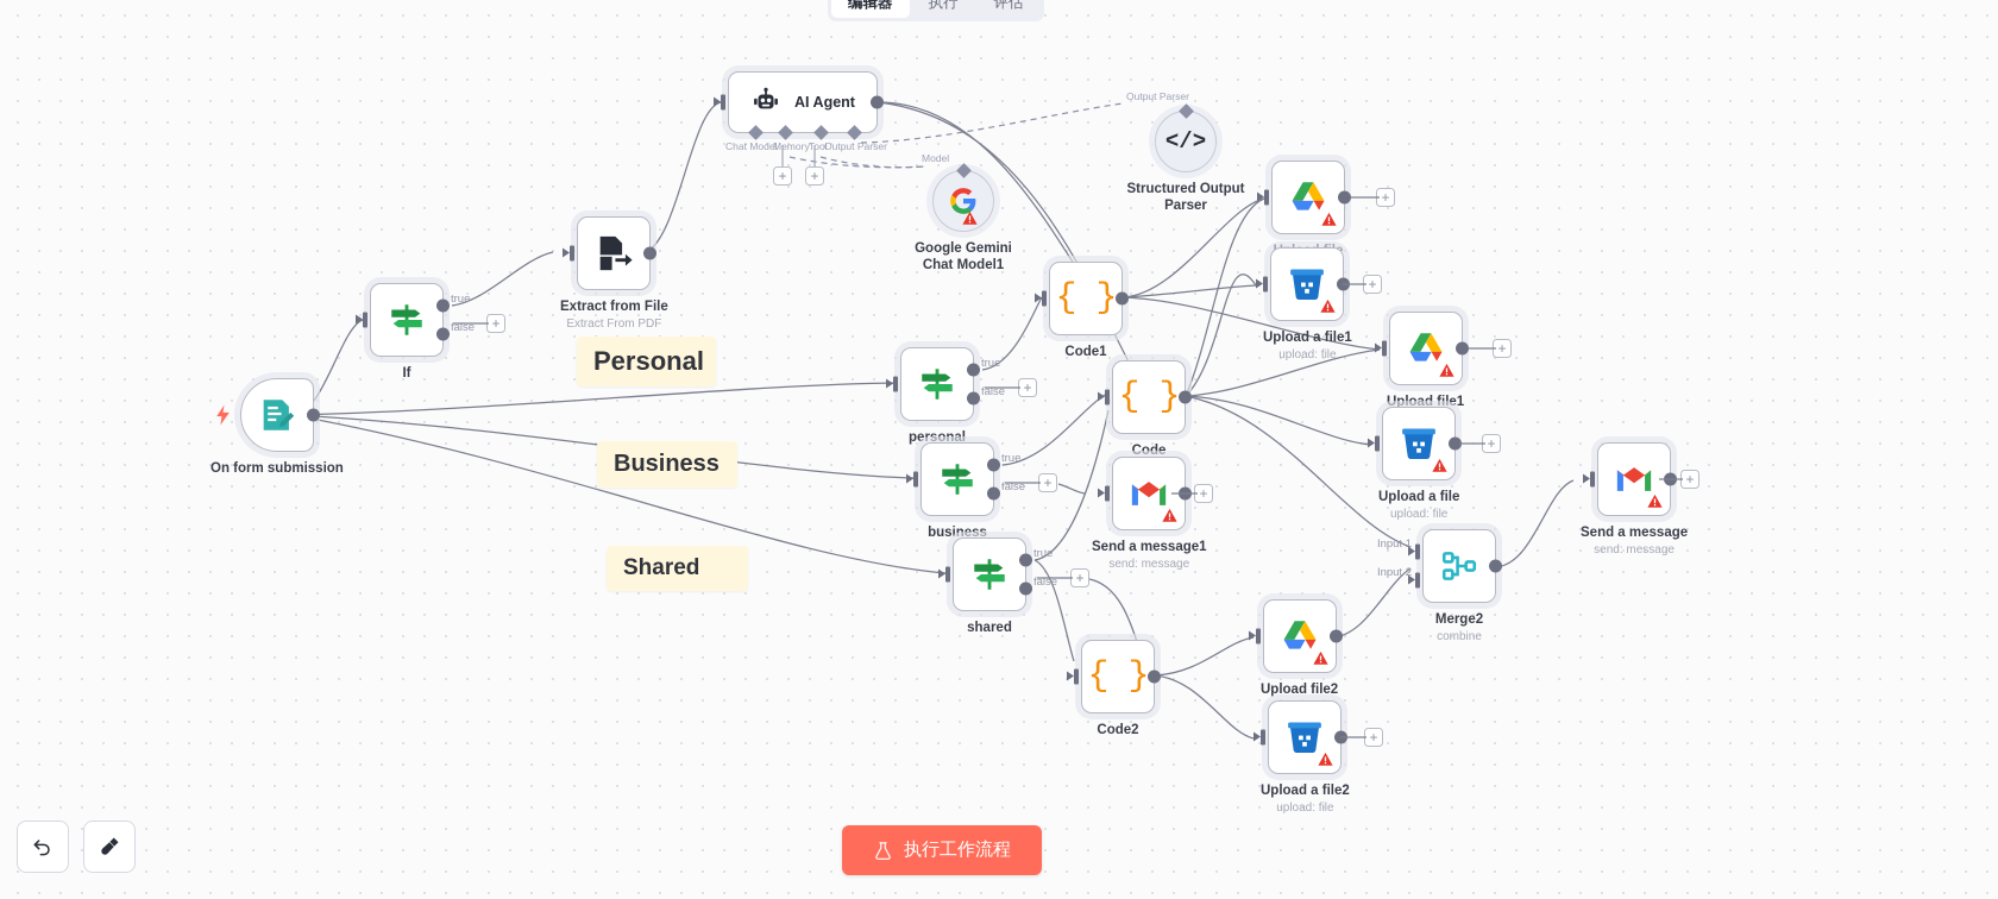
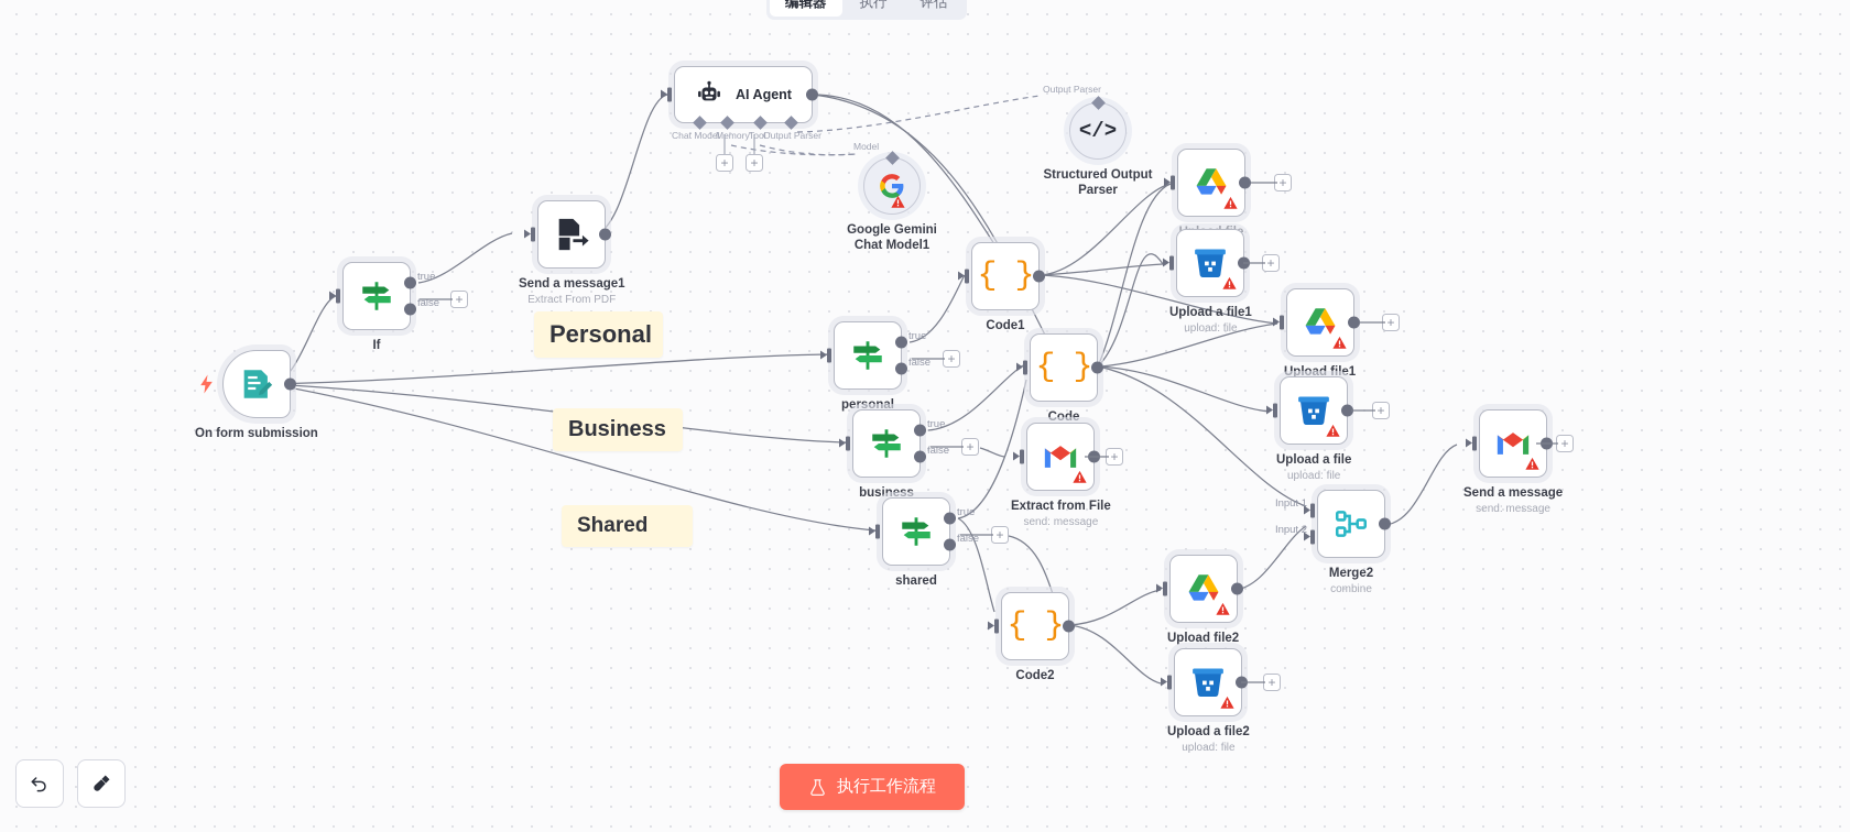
  编辑器
  执行
  评估
  On form submission
  true
  false
  If
  +
- Extract from File
+ Send a message1
  Extract From PDF
  AI Agent
  Chat Model
  Memory
  Tool
  Output Parser
  +
  +
  Google Gemini Chat Model1
  Model
  </>
  Structured Output Parser
  Output Parser
  true
  false
  personal
  +
  true
  false
  business
  +
  true
  false
  shared
  +
  { }
  Code1
  { }
  Code
  { }
  Code2
  +
  Upload a file1
  upload: file
  +
  Upload file1
  +
  Upload a file
  upload: file
  +
- Send a message1
+ Extract from File
  send: message
  +
  Upload file2
  Upload a file2
  upload: file
  +
  Input 1
  Input 2
  Merge2
  combine
  Send a message
  send: message
  +
  Personal
  Business
  Shared
  执行工作流程
